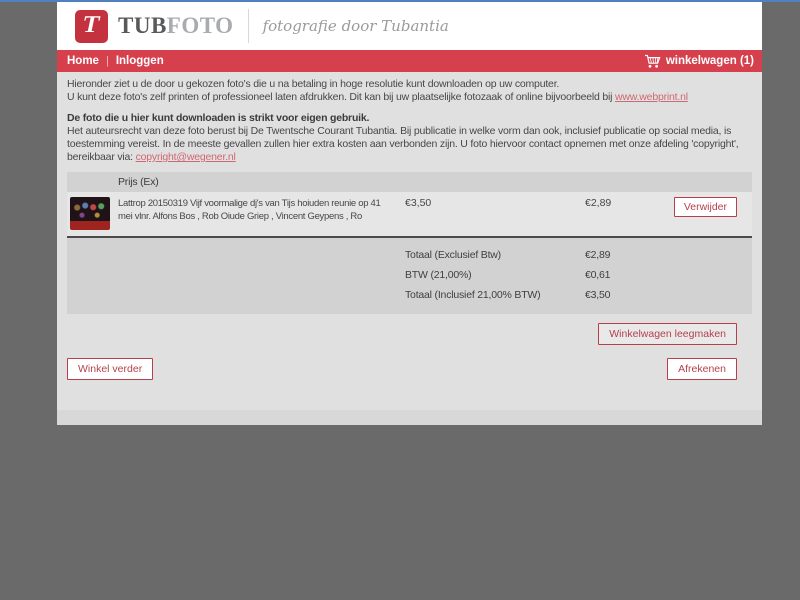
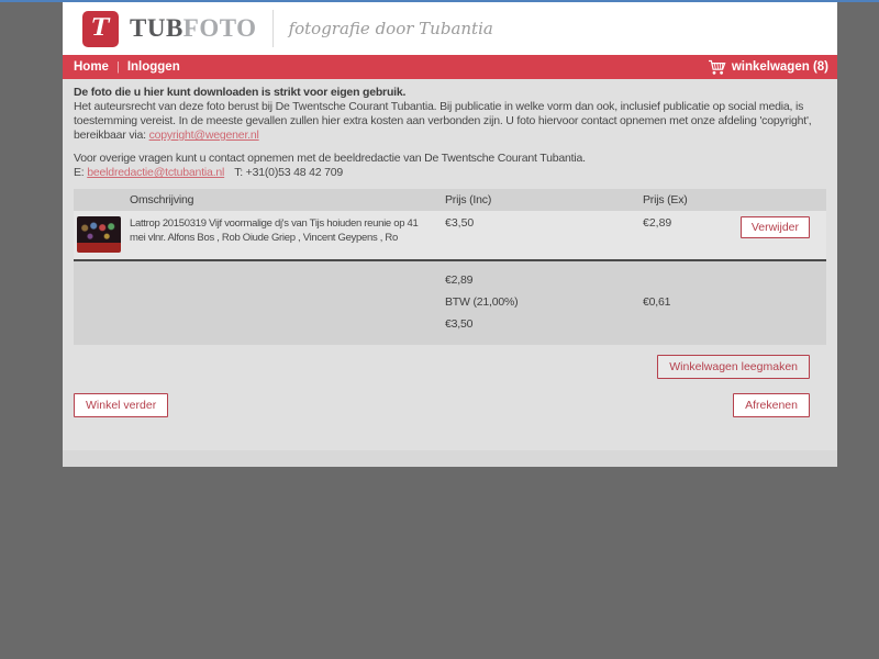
  TUBFOTO
  fotografie door Tubantia
  Home
  |
  Inloggen
- winkelwagen (1)
+ winkelwagen (8)
- Hieronder ziet u de door u gekozen foto's die u na betaling in hoge resolutie kunt downloaden op uw computer.
- U kunt deze foto's zelf printen of professioneel laten afdrukken. Dit kan bij uw plaatselijke fotozaak of online bijvoorbeeld bij www.webprint.nl
  De foto die u hier kunt downloaden is strikt voor eigen gebruik.
  Het auteursrecht van deze foto berust bij De Twentsche Courant Tubantia. Bij publicatie in welke vorm dan ook, inclusief publicatie op social media, is toestemming vereist. In de meeste gevallen zullen hier extra kosten aan verbonden zijn. U foto hiervoor contact opnemen met onze afdeling 'copyright', bereikbaar via: copyright@wegener.nl
+ Voor overige vragen kunt u contact opnemen met de beeldredactie van De Twentsche Courant Tubantia.
+ E: beeldredactie@tctubantia.nl T: +31(0)53 48 42 709
+ Omschrijving
+ Prijs (Inc)
  Prijs (Ex)
  Lattrop 20150319 Vijf voormalige dj's van Tijs hoiuden reunie op 41 mei vlnr. Alfons Bos , Rob Oiude Griep , Vincent Geypens , Ro
  €3,50
  €2,89
  Verwijder
- Totaal (Exclusief Btw)
  €2,89
  BTW (21,00%)
  €0,61
- Totaal (Inclusief 21,00% BTW)
  €3,50
  Winkelwagen leegmaken
  Winkel verder
  Afrekenen
